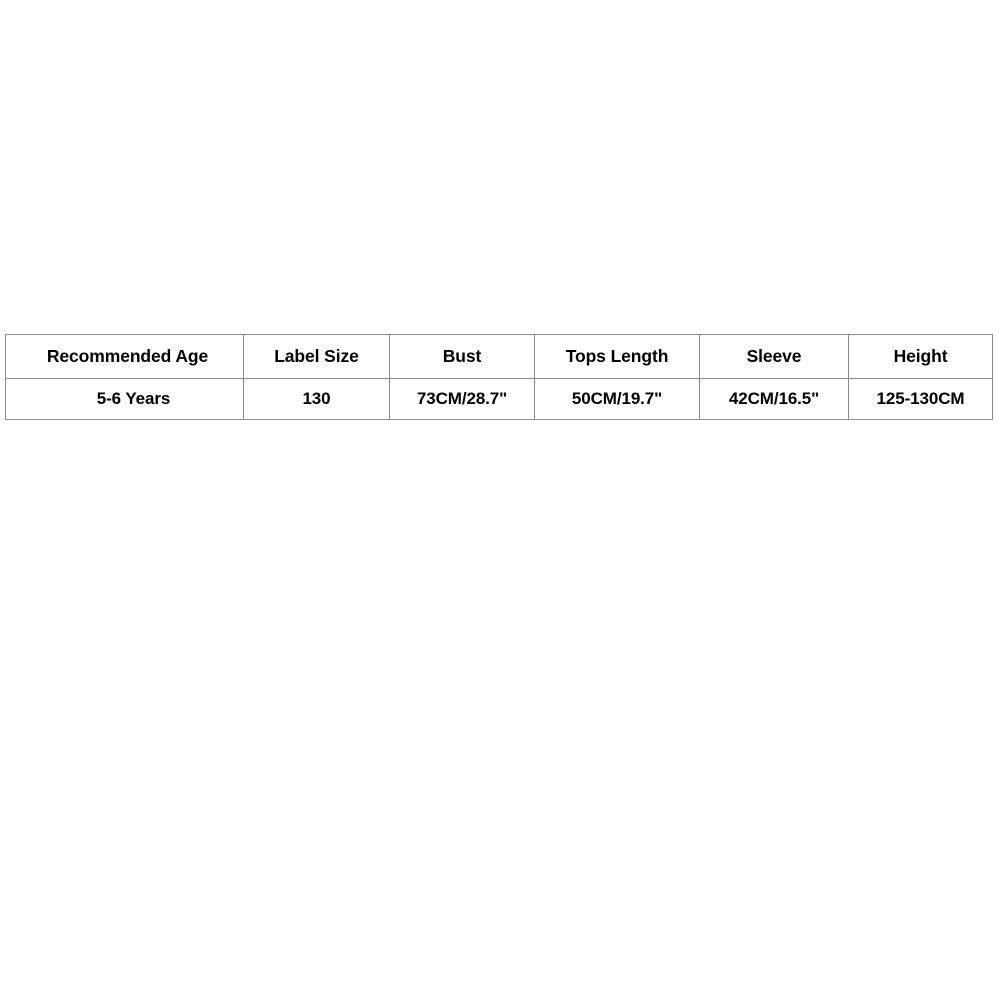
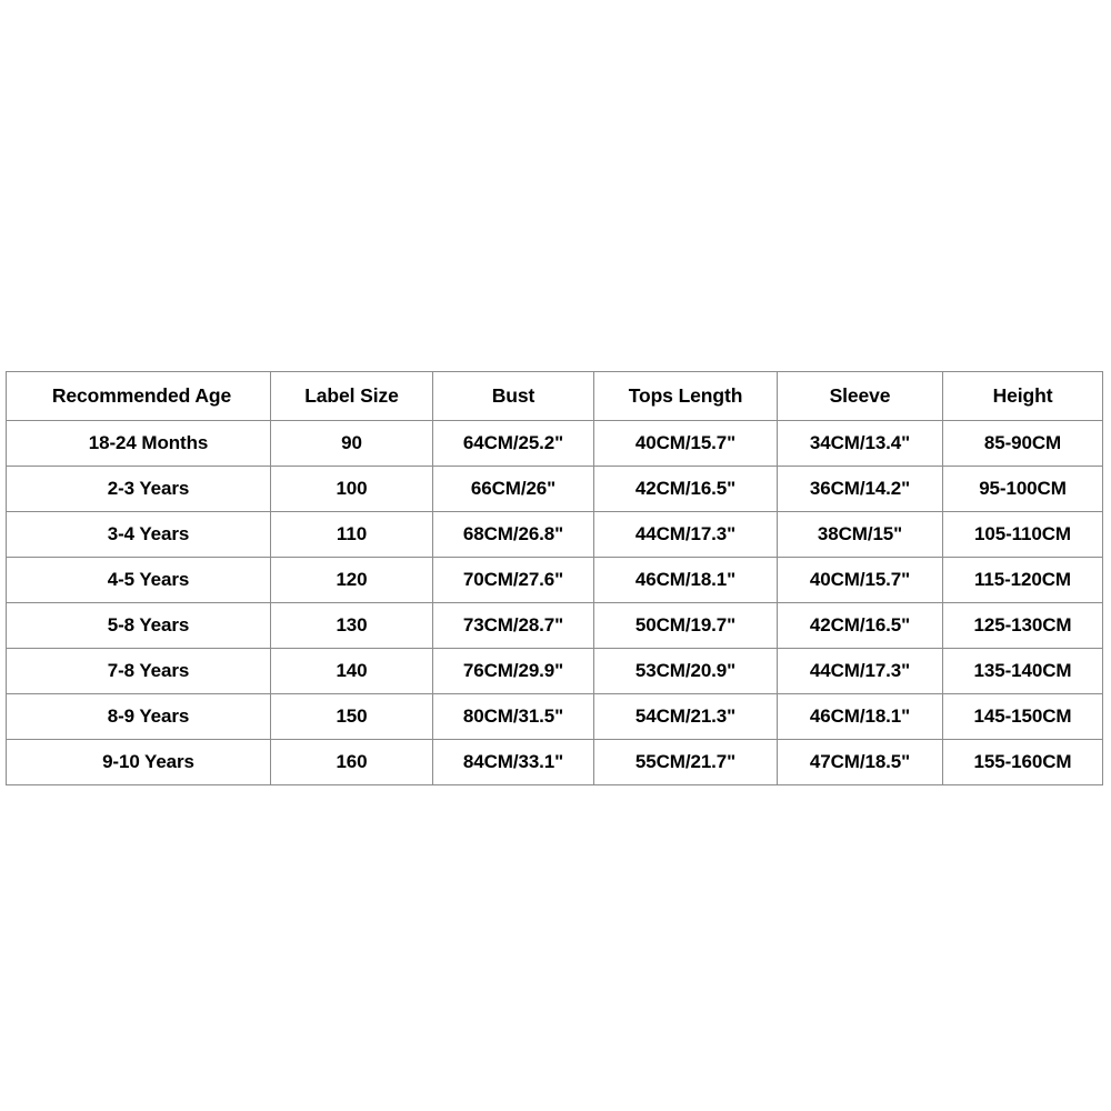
  Recommended Age	Label Size	Bust	Tops Length	Sleeve	Height
+ 18-24 Months	90	64CM/25.2"	40CM/15.7"	34CM/13.4"	85-90CM
+ 2-3 Years	100	66CM/26"	42CM/16.5"	36CM/14.2"	95-100CM
+ 3-4 Years	110	68CM/26.8"	44CM/17.3"	38CM/15"	105-110CM
+ 4-5 Years	120	70CM/27.6"	46CM/18.1"	40CM/15.7"	115-120CM
- 5-6 Years	130	73CM/28.7"	50CM/19.7"	42CM/16.5"	125-130CM
+ 5-8 Years	130	73CM/28.7"	50CM/19.7"	42CM/16.5"	125-130CM
+ 7-8 Years	140	76CM/29.9"	53CM/20.9"	44CM/17.3"	135-140CM
+ 8-9 Years	150	80CM/31.5"	54CM/21.3"	46CM/18.1"	145-150CM
+ 9-10 Years	160	84CM/33.1"	55CM/21.7"	47CM/18.5"	155-160CM
